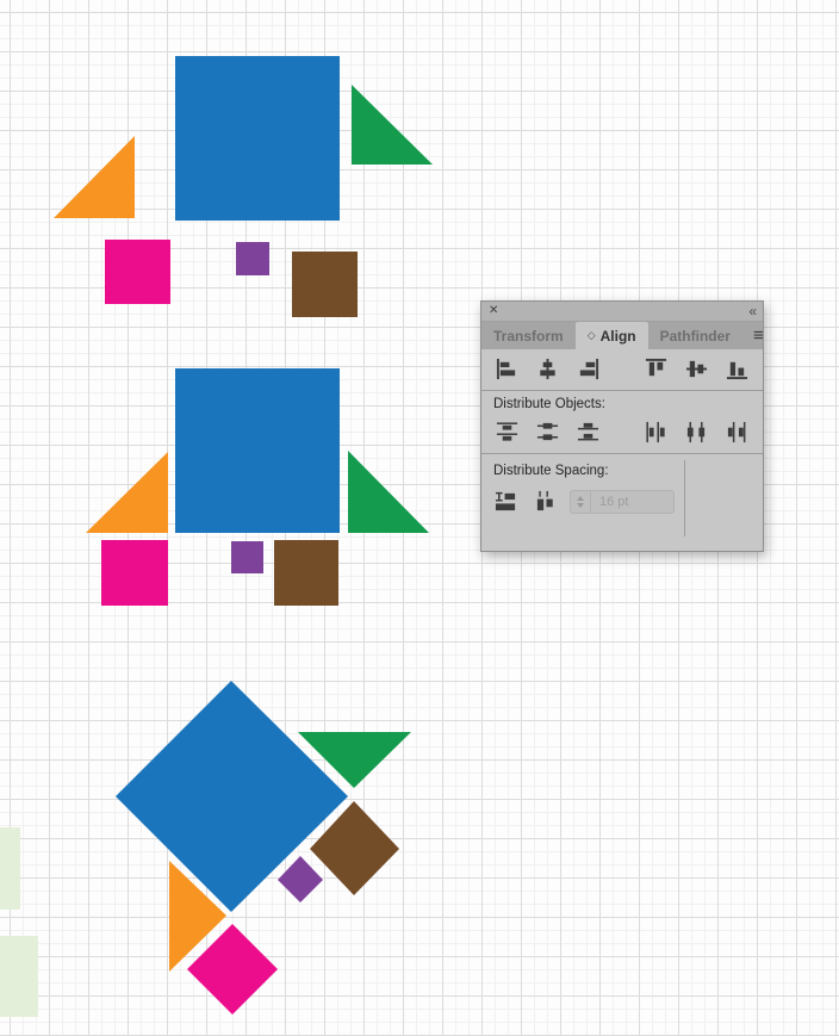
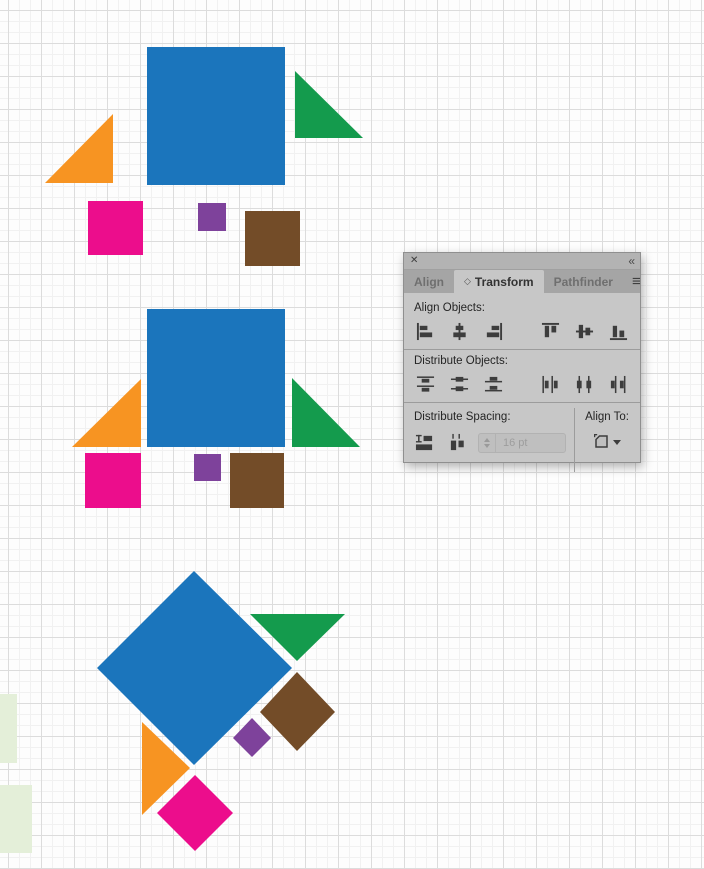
  ✕
  «
- Transform
+ Align
  ◇
- Align
+ Transform
  Pathfinder
  ≡
+ Align Objects:
  Distribute Objects:
  Distribute Spacing:
  16 pt
+ Align To:
